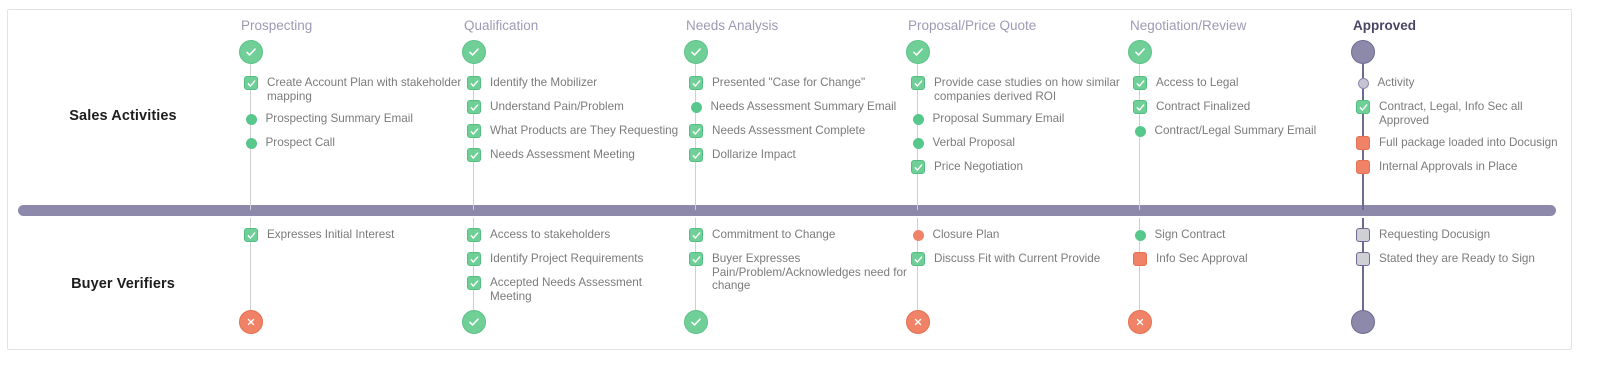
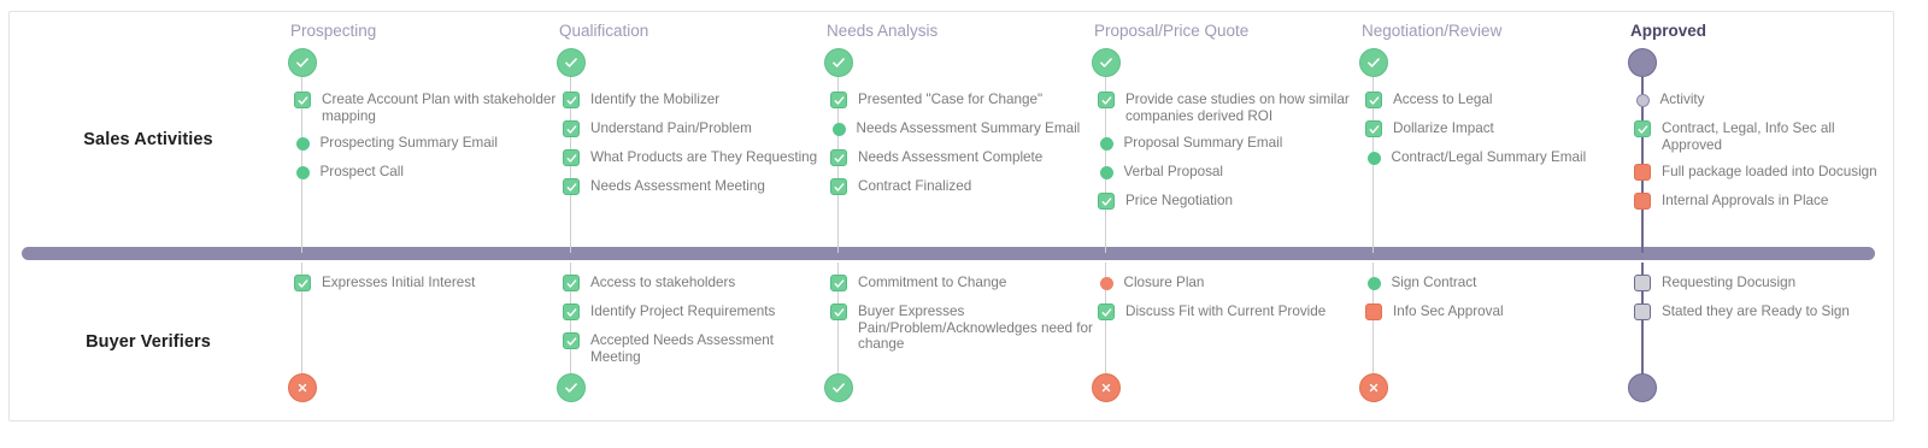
  Sales Activities
  Buyer Verifiers
  Prospecting
  Create Account Plan with stakeholder mapping
  Prospecting Summary Email
  Prospect Call
  Expresses Initial Interest
  Qualification
  Identify the Mobilizer
  Understand Pain/Problem
  What Products are They Requesting
  Needs Assessment Meeting
  Access to stakeholders
  Identify Project Requirements
  Accepted Needs Assessment Meeting
  Needs Analysis
  Presented "Case for Change"
  Needs Assessment Summary Email
  Needs Assessment Complete
- Dollarize Impact
+ Contract Finalized
  Commitment to Change
  Buyer Expresses Pain/Problem/Acknowledges need for change
  Proposal/Price Quote
  Provide case studies on how similar companies derived ROI
  Proposal Summary Email
  Verbal Proposal
  Price Negotiation
  Closure Plan
  Discuss Fit with Current Provide
  Negotiation/Review
  Access to Legal
- Contract Finalized
+ Dollarize Impact
  Contract/Legal Summary Email
  Sign Contract
  Info Sec Approval
  Approved
  Activity
  Contract, Legal, Info Sec all Approved
  Full package loaded into Docusign
  Internal Approvals in Place
  Requesting Docusign
  Stated they are Ready to Sign
